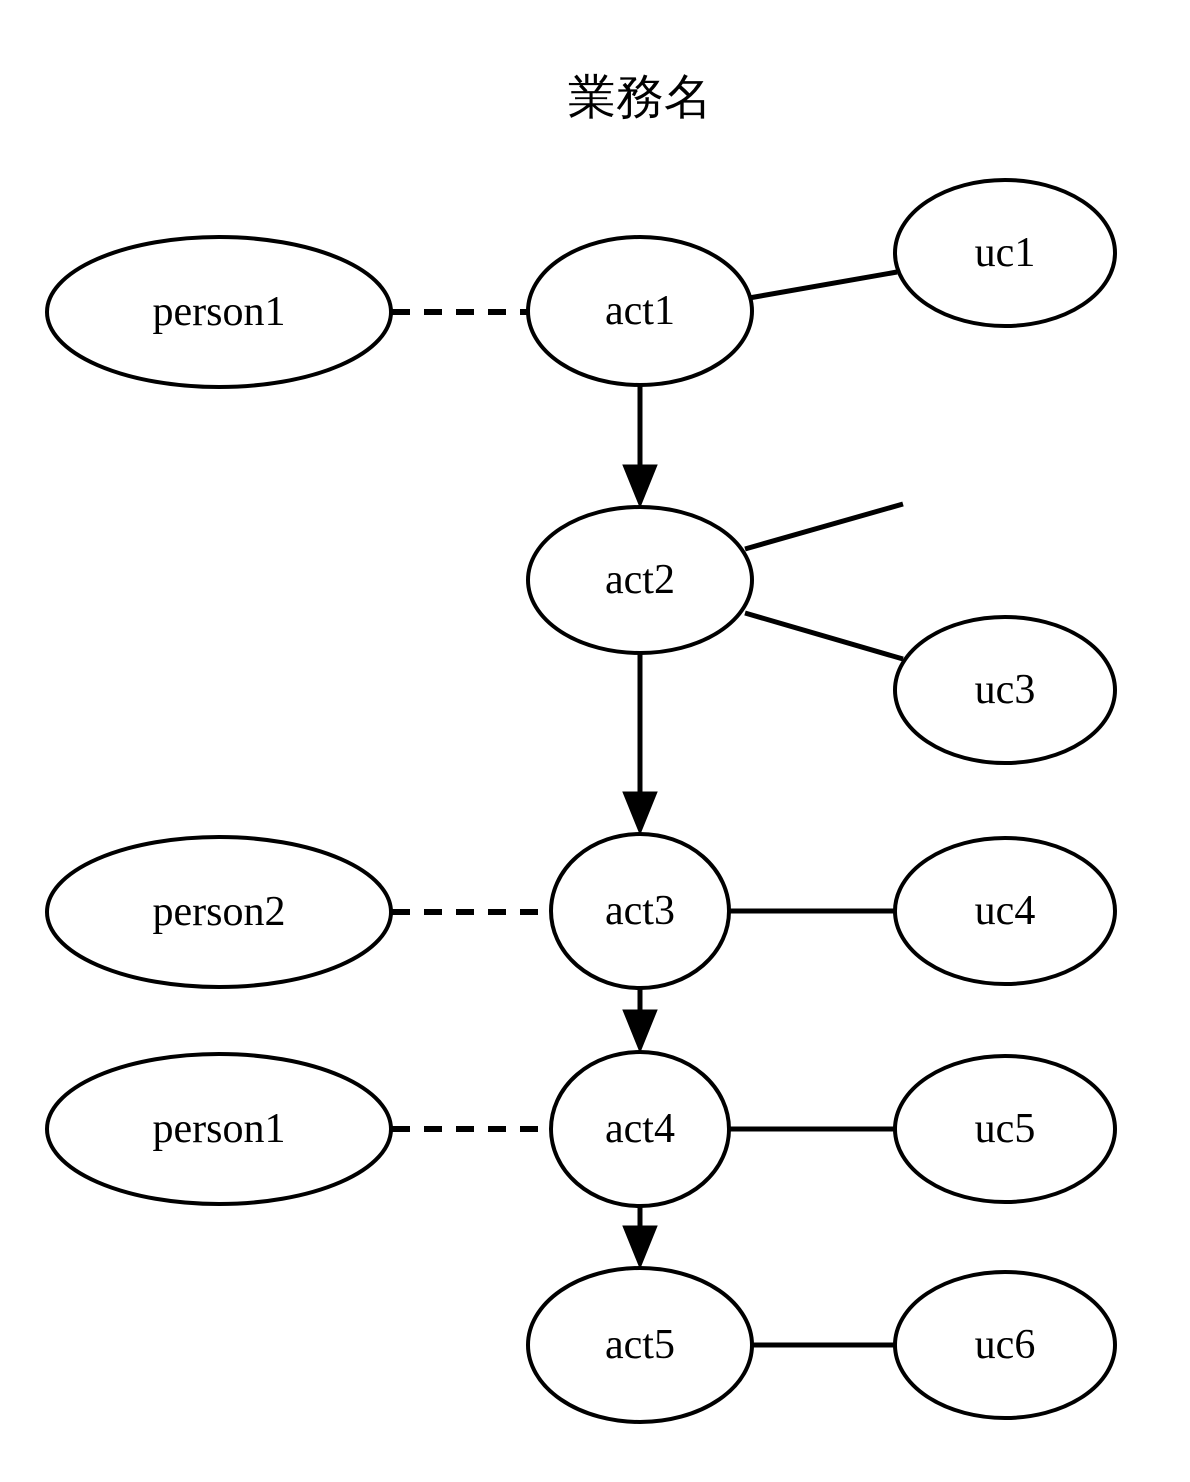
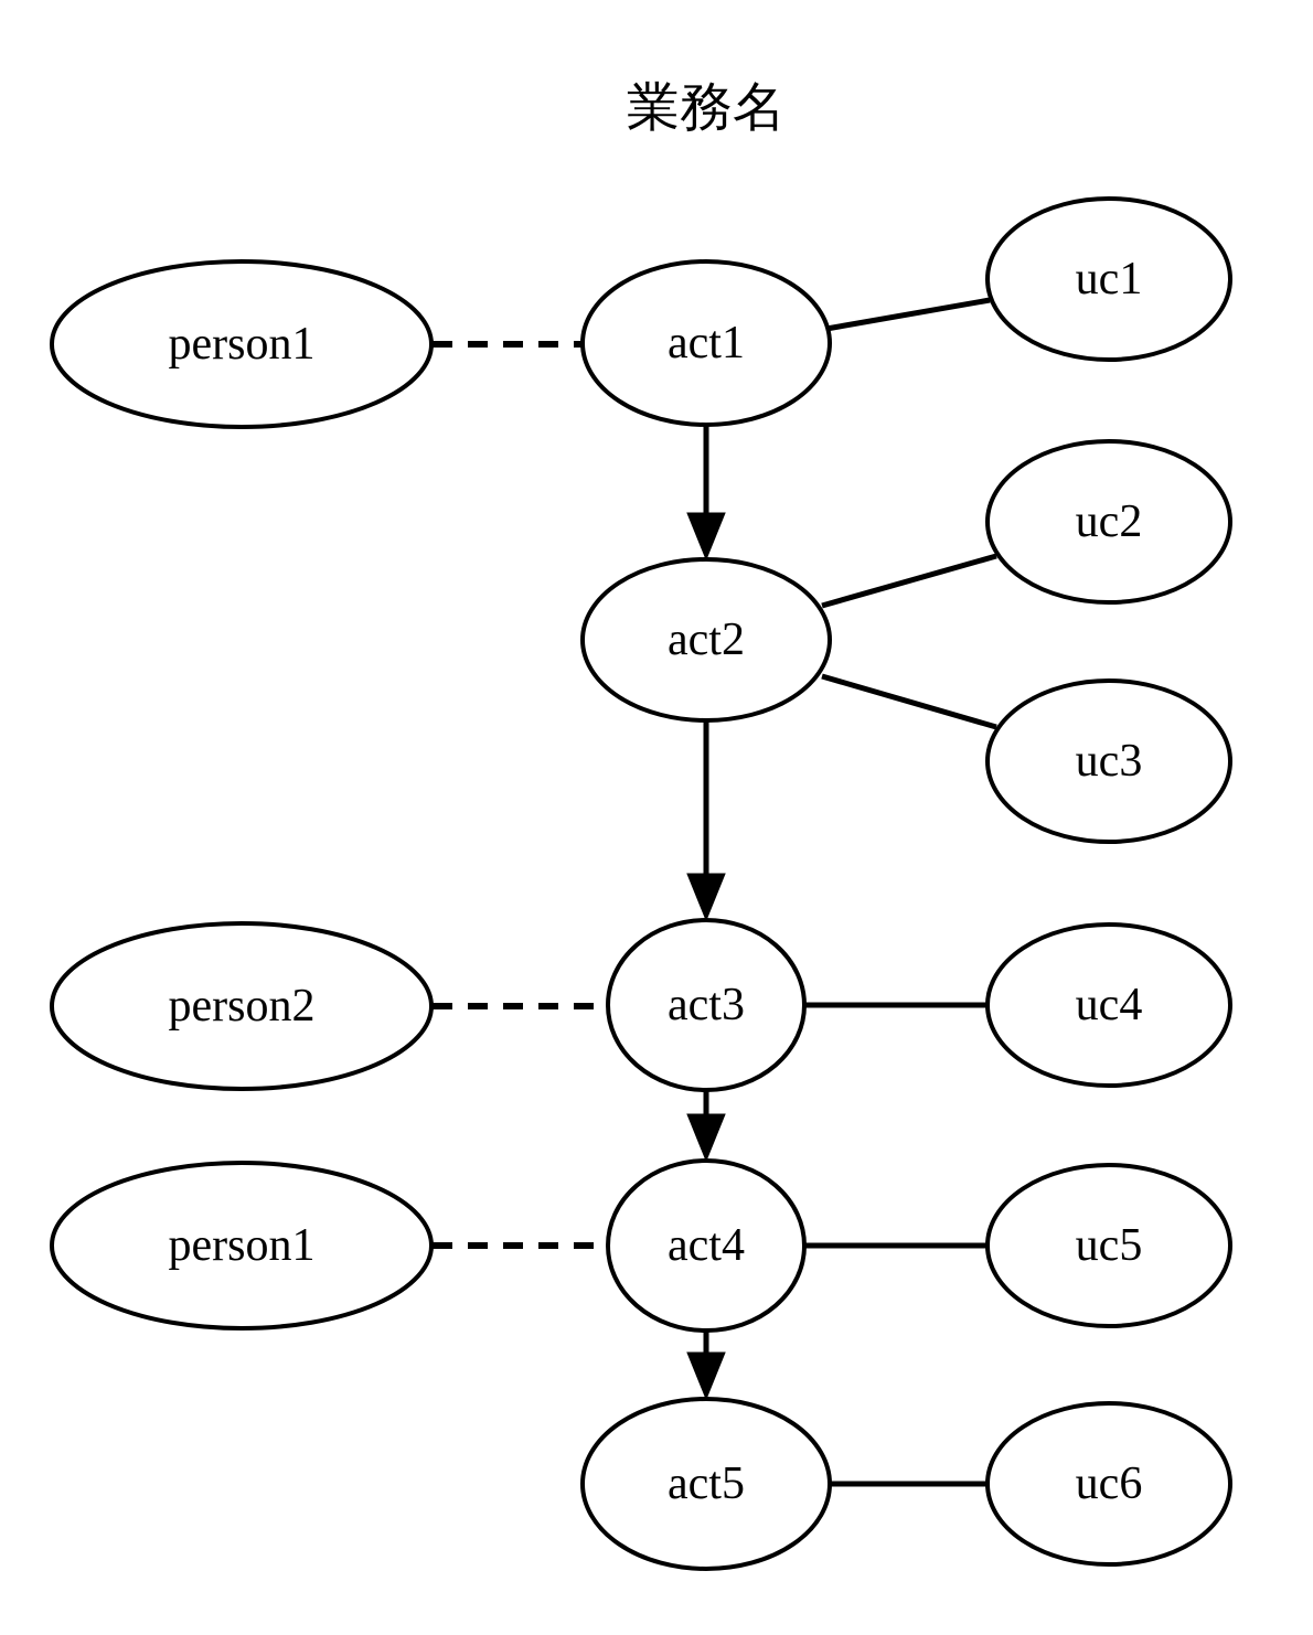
  業務名
  person1
  act1
  uc1
  act2
+ uc2
  uc3
  person2
  act3
  uc4
  person1
  act4
  uc5
  act5
  uc6
